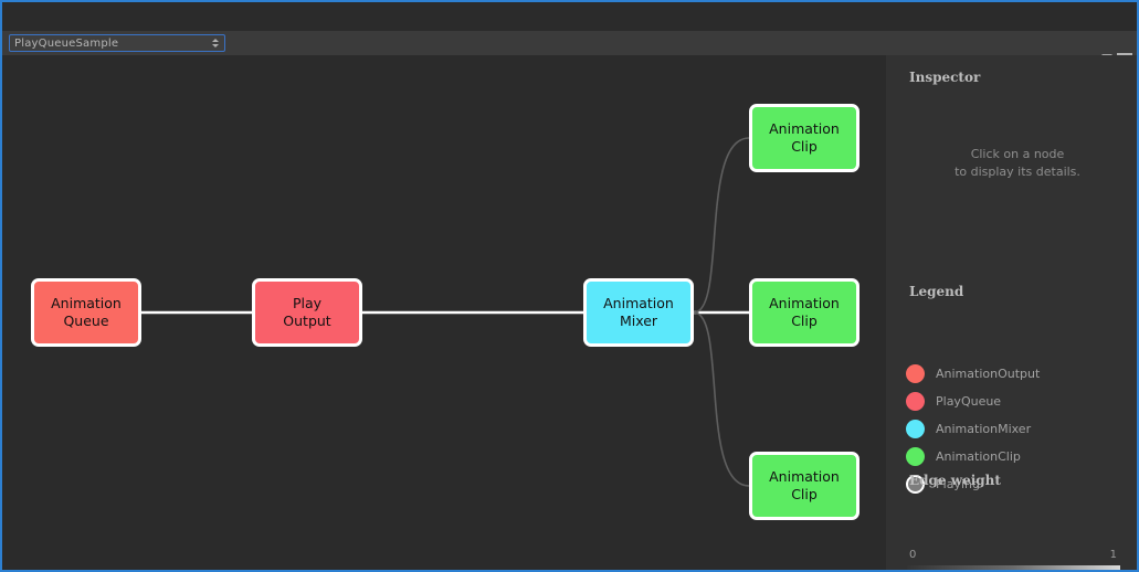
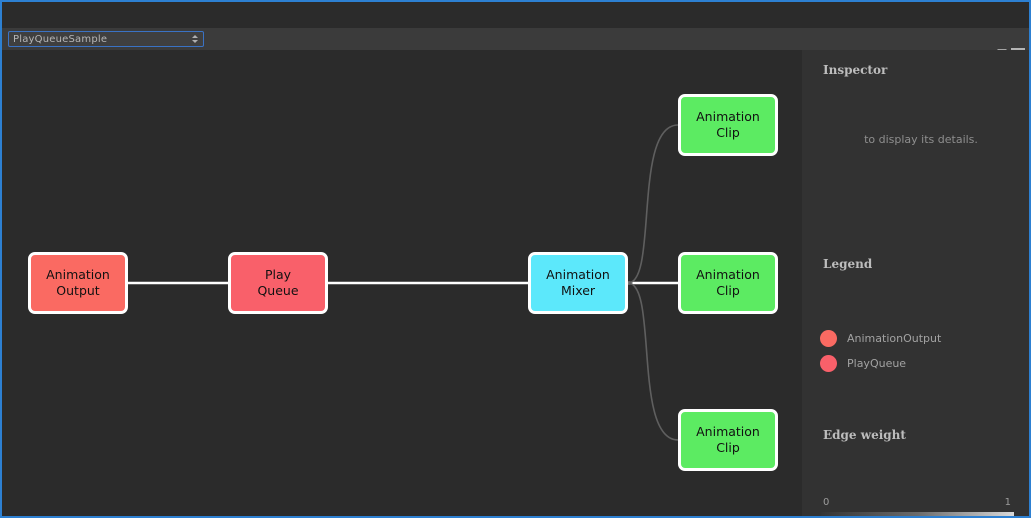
  PlayQueueSample
  Animation
- Queue
+ Output
  Play
- Output
+ Queue
  Animation
  Mixer
  Animation
  Clip
  Animation
  Clip
  Animation
  Clip
  Inspector
- Click on a node
  to display its details.
  Legend
  AnimationOutput
  PlayQueue
- AnimationMixer
- AnimationClip
- Playing
  Edge weight
  0
  1
